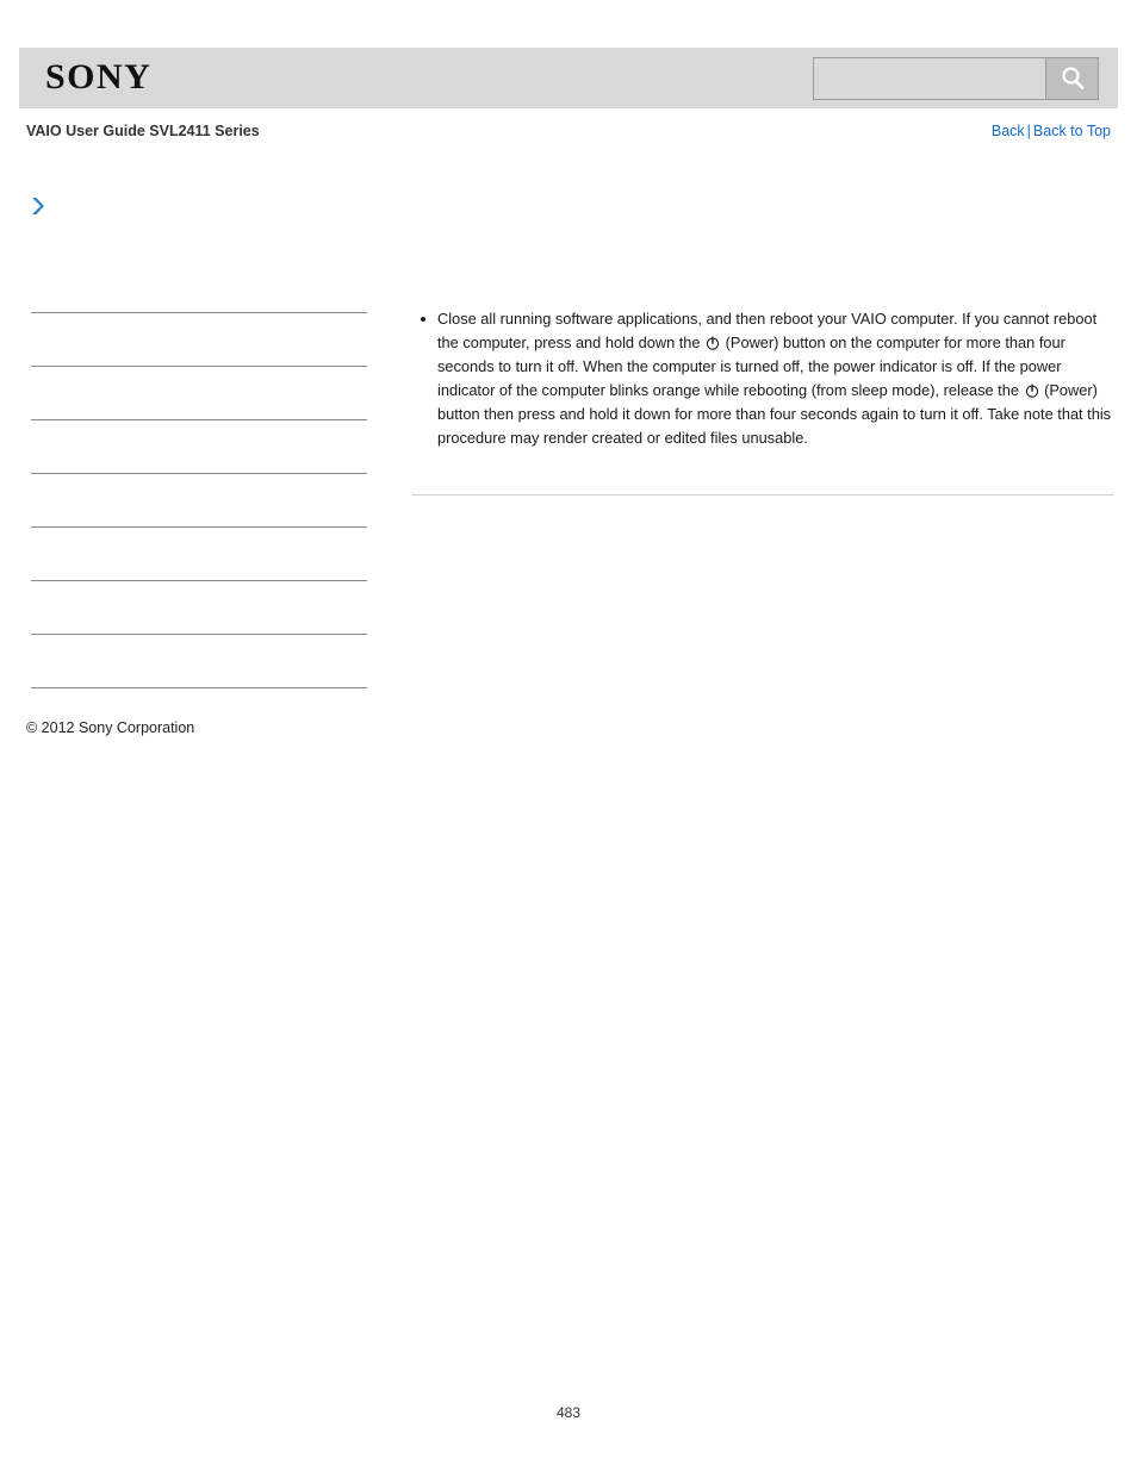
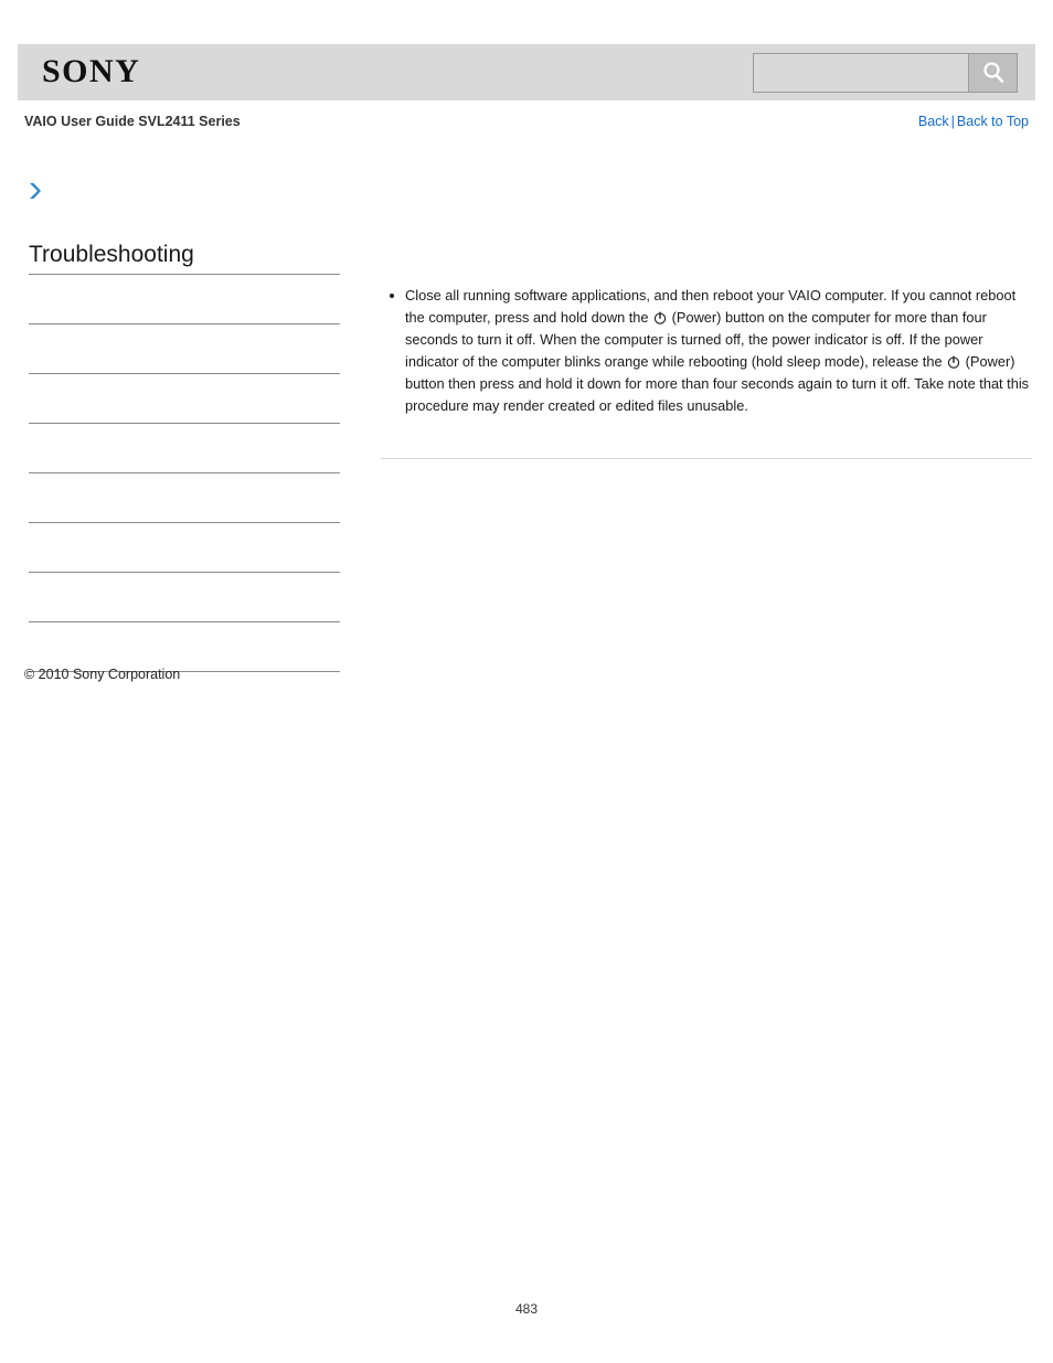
  SONY
  VAIO User Guide SVL2411 Series
  Back | Back to Top
+ Troubleshooting
- © 2012 Sony Corporation
+ © 2010 Sony Corporation
- Close all running software applications, and then reboot your VAIO computer. If you cannot reboot the computer, press and hold down the (Power) button on the computer for more than four seconds to turn it off. When the computer is turned off, the power indicator is off. If the power indicator of the computer blinks orange while rebooting (from sleep mode), release the (Power) button then press and hold it down for more than four seconds again to turn it off. Take note that this procedure may render created or edited files unusable.
+ Close all running software applications, and then reboot your VAIO computer. If you cannot reboot the computer, press and hold down the (Power) button on the computer for more than four seconds to turn it off. When the computer is turned off, the power indicator is off. If the power indicator of the computer blinks orange while rebooting (hold sleep mode), release the (Power) button then press and hold it down for more than four seconds again to turn it off. Take note that this procedure may render created or edited files unusable.
  483
